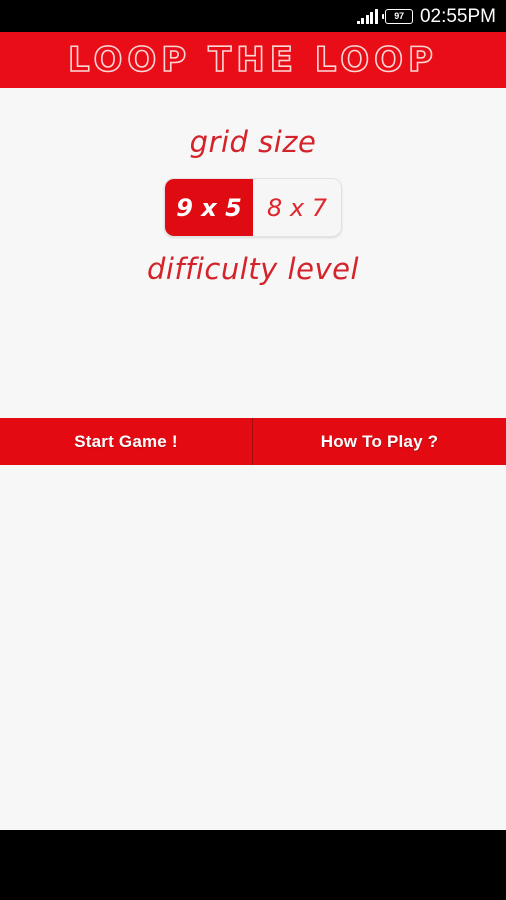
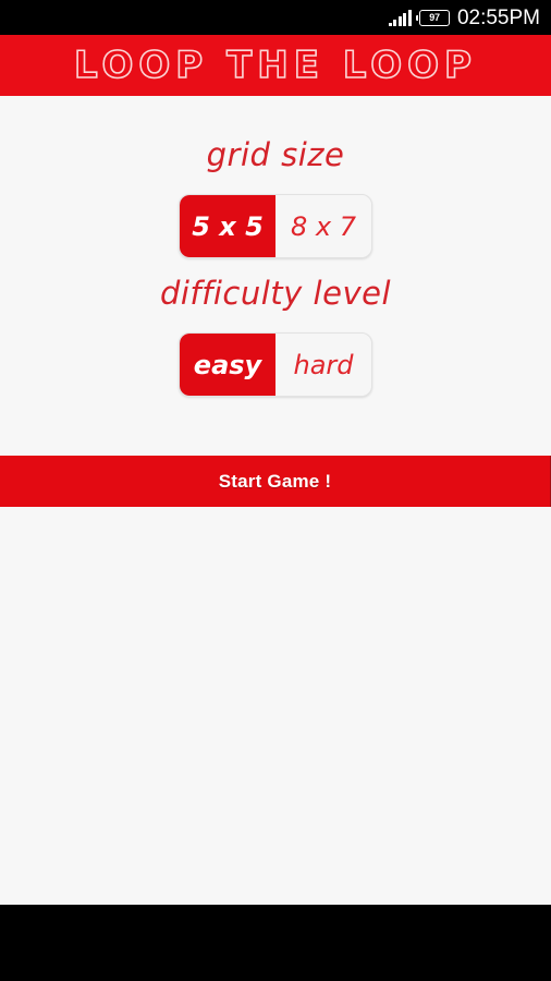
  97
  02:55PM
  LOOP THE LOOP
  grid size
- 9 x 5
+ 5 x 5
  8 x 7
  difficulty level
+ easy
+ hard
  Start Game !
- How To Play ?
